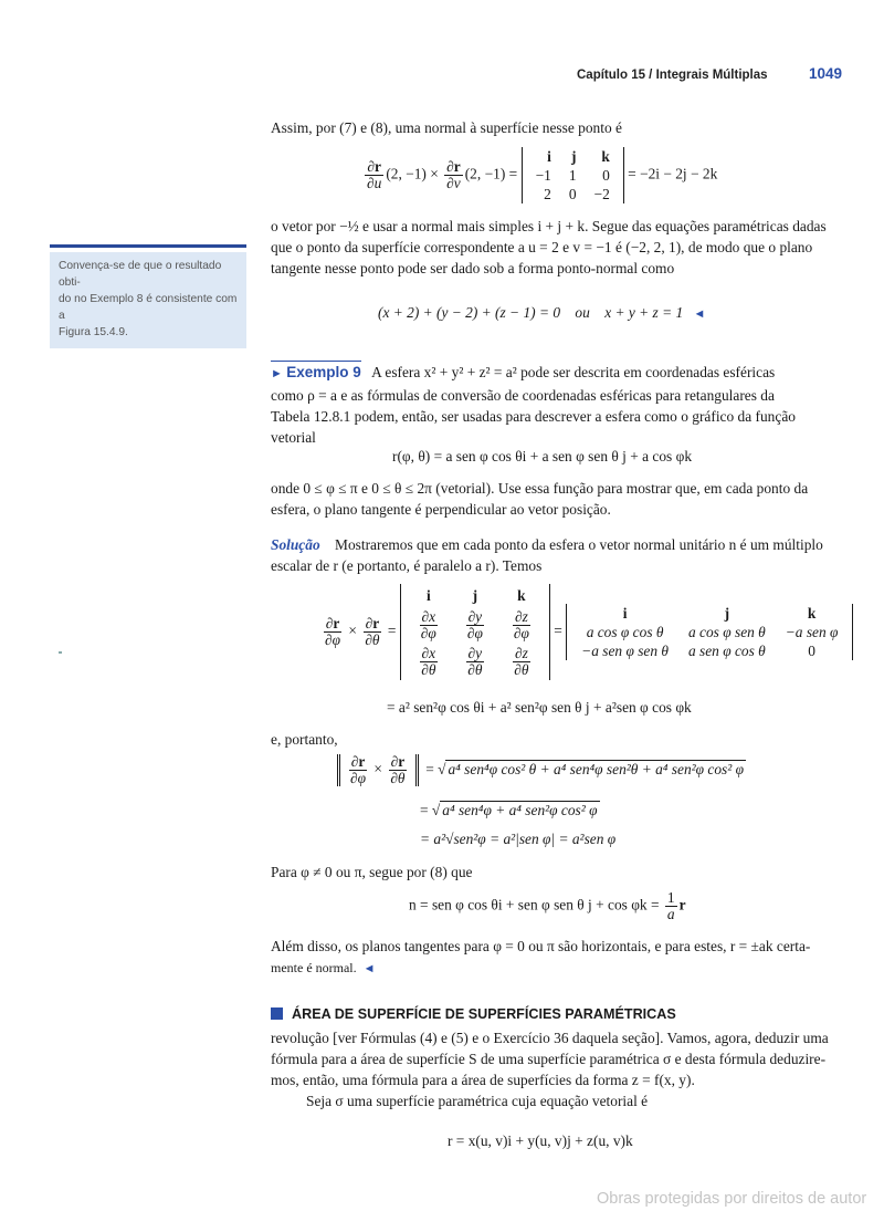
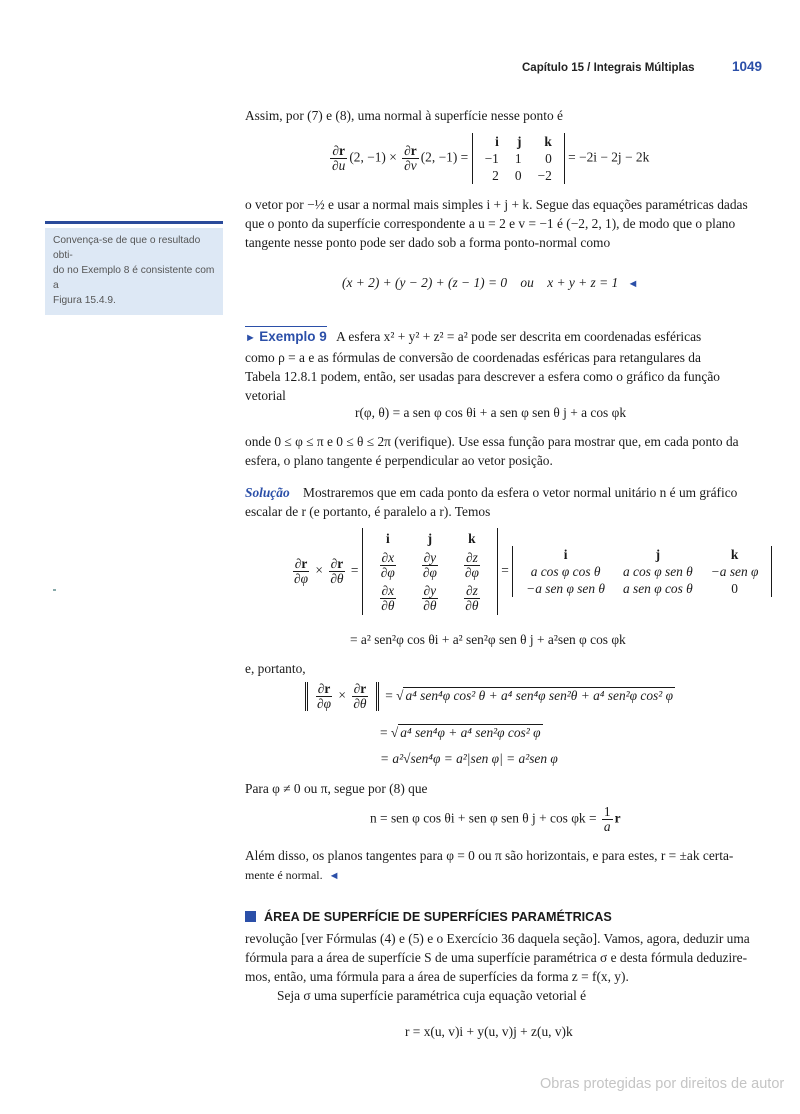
  Capítulo 15 / Integrais Múltiplas
  1049
  Assim, por (7) e (8), uma normal à superfície nesse ponto é
  ∂r
  ∂u
  (2, −1) ×
  ∂r
  ∂v
  (2, −1) =
  i	j	k
  −1	1	0
  2	0	−2
  = −2i − 2j − 2k
  Convença-se de que o resultado obti-
  do no Exemplo 8 é consistente com a
  Figura 15.4.9.
  o vetor por −½ e usar a normal mais simples i + j + k. Segue das equações paramétricas dadas
  que o ponto da superfície correspondente a u = 2 e v = −1 é (−2, 2, 1), de modo que o plano
  tangente nesse ponto pode ser dado sob a forma ponto-normal como
  (x + 2) + (y − 2) + (z − 1) = 0 ou x + y + z = 1 ◄
  ► Exemplo 9 A esfera x² + y² + z² = a² pode ser descrita em coordenadas esféricas
  como ρ = a e as fórmulas de conversão de coordenadas esféricas para retangulares da
  Tabela 12.8.1 podem, então, ser usadas para descrever a esfera como o gráfico da função
  vetorial
  r(φ, θ) = a sen φ cos θi + a sen φ sen θ j + a cos φk
- onde 0 ≤ φ ≤ π e 0 ≤ θ ≤ 2π (vetorial). Use essa função para mostrar que, em cada ponto da
+ onde 0 ≤ φ ≤ π e 0 ≤ θ ≤ 2π (verifique). Use essa função para mostrar que, em cada ponto da
  esfera, o plano tangente é perpendicular ao vetor posição.
- Solução Mostraremos que em cada ponto da esfera o vetor normal unitário n é um múltiplo
+ Solução Mostraremos que em cada ponto da esfera o vetor normal unitário n é um gráfico
  escalar de r (e portanto, é paralelo a r). Temos
  ∂r
  ∂φ
  ×
  ∂r
  ∂θ
  =
  i	j	k
  ∂x∂φ	∂y∂φ	∂z∂φ
  ∂x∂θ	∂y∂θ	∂z∂θ
  =
  i	j	k
  a cos φ cos θ	a cos φ sen θ	−a sen φ
  −a sen φ sen θ	a sen φ cos θ	0
  = a² sen²φ cos θi + a² sen²φ sen θ j + a²sen φ cos φk
  e, portanto,
  ∂r
  ∂φ
  ×
  ∂r
  ∂θ
  = √ a⁴ sen⁴φ cos² θ + a⁴ sen⁴φ sen²θ + a⁴ sen²φ cos² φ
  = √ a⁴ sen⁴φ + a⁴ sen²φ cos² φ
- = a²√sen²φ = a²|sen φ| = a²sen φ
+ = a²√sen⁴φ = a²|sen φ| = a²sen φ
  Para φ ≠ 0 ou π, segue por (8) que
  n = sen φ cos θi + sen φ sen θ j + cos φk =
  1
  a
  r
  Além disso, os planos tangentes para φ = 0 ou π são horizontais, e para estes, r = ±ak certa-
  mente é normal. ◄
  ÁREA DE SUPERFÍCIE DE SUPERFÍCIES PARAMÉTRICAS
  revolução [ver Fórmulas (4) e (5) e o Exercício 36 daquela seção]. Vamos, agora, deduzir uma
  fórmula para a área de superfície S de uma superfície paramétrica σ e desta fórmula deduzire-
  mos, então, uma fórmula para a área de superfícies da forma z = f(x, y).
  Seja σ uma superfície paramétrica cuja equação vetorial é
  r = x(u, v)i + y(u, v)j + z(u, v)k
  Obras protegidas por direitos de autor
